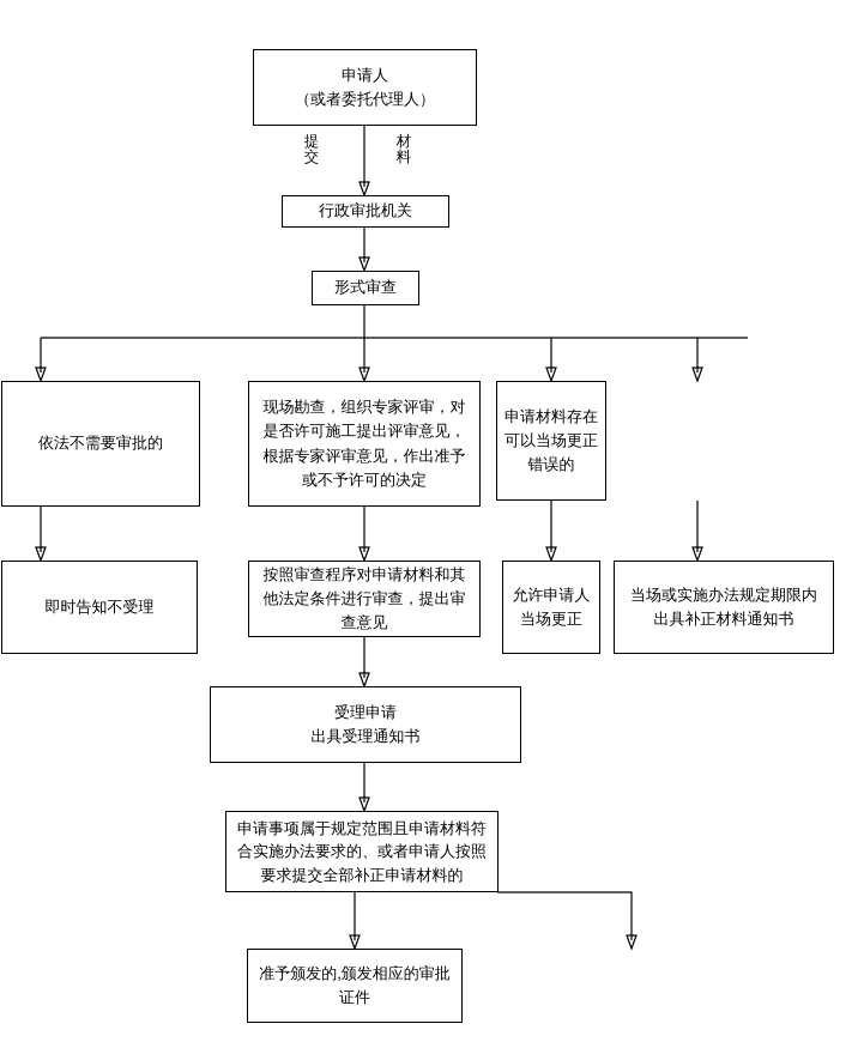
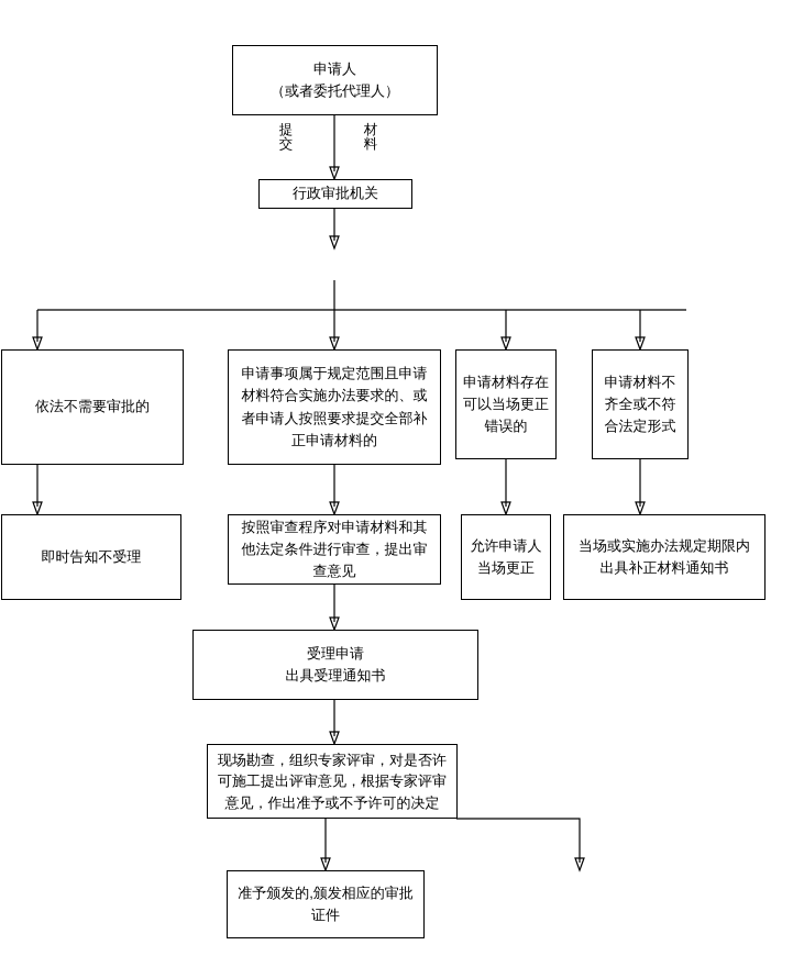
  申请人
  （或者委托代理人）
  提
  交
  材
  料
  行政审批机关
- 形式审查
  依法不需要审批的
- 现场勘查，组织专家评审，对是否许可施工提出评审意见，根据专家评审意见，作出准予或不予许可的决定
+ 申请事项属于规定范围且申请材料符合实施办法要求的、或者申请人按照要求提交全部补正申请材料的
  申请材料存在可以当场更正错误的
+ 申请材料不齐全或不符合法定形式
  即时告知不受理
  按照审查程序对申请材料和其他法定条件进行审查，提出审查意见
  允许申请人当场更正
  当场或实施办法规定期限内出具补正材料通知书
  受理申请
  出具受理通知书
- 申请事项属于规定范围且申请材料符合实施办法要求的、或者申请人按照要求提交全部补正申请材料的
+ 现场勘查，组织专家评审，对是否许可施工提出评审意见，根据专家评审意见，作出准予或不予许可的决定
  准予颁发的,颁发相应的审批证件
